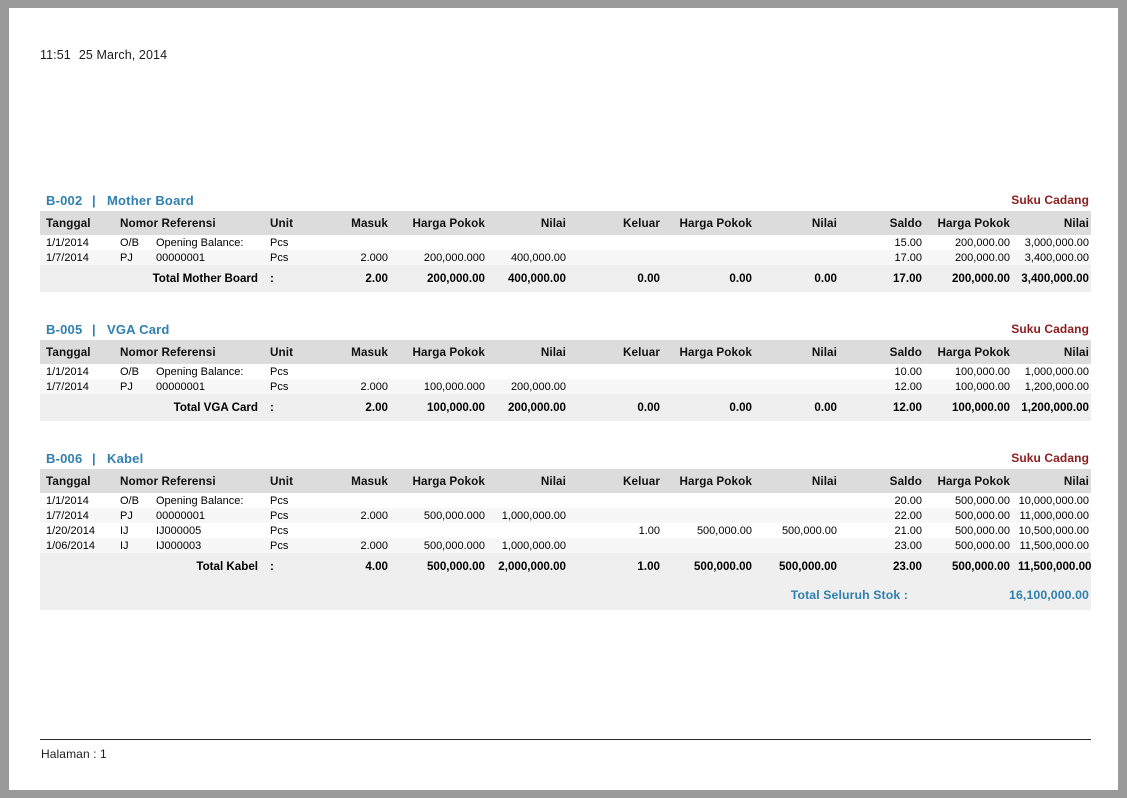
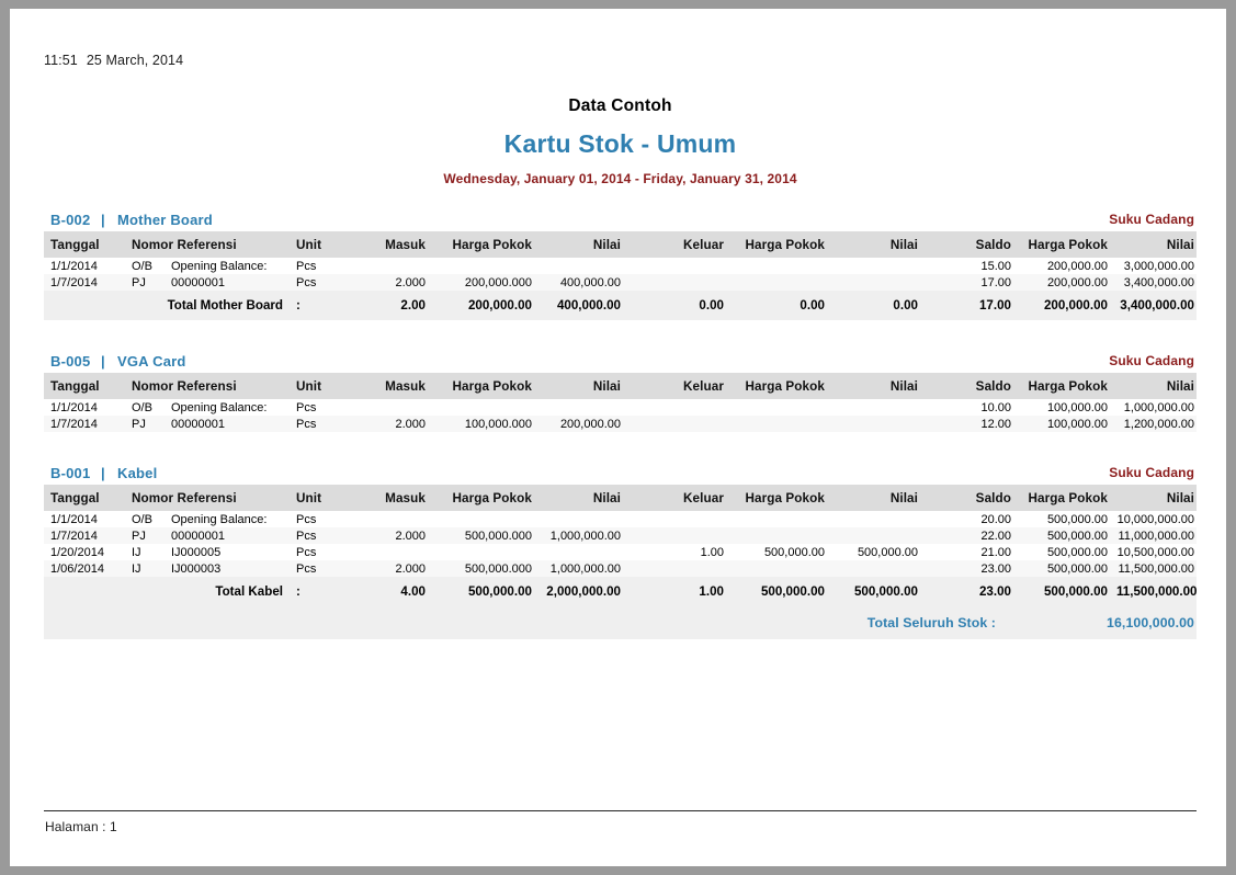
  11:51 25 March, 2014
+ Data Contoh
+ Kartu Stok - Umum
+ Wednesday, January 01, 2014 - Friday, January 31, 2014
  B-002
  |
  Mother Board
  Suku Cadang
  Tanggal	Nomor Referensi	Unit	Masuk	Harga Pokok	Nilai	Keluar	Harga Pokok	Nilai	Saldo	Harga Pokok	Nilai
  1/1/2014	O/B	Opening Balance:	Pcs							15.00	200,000.00	3,000,000.00
  1/7/2014	PJ	00000001	Pcs	2.000	200,000.000	400,000.00				17.00	200,000.00	3,400,000.00
  Total Mother Board	:	2.00	200,000.00	400,000.00	0.00	0.00	0.00	17.00	200,000.00	3,400,000.00
  B-005
  |
  VGA Card
  Suku Cadang
  Tanggal	Nomor Referensi	Unit	Masuk	Harga Pokok	Nilai	Keluar	Harga Pokok	Nilai	Saldo	Harga Pokok	Nilai
  1/1/2014	O/B	Opening Balance:	Pcs							10.00	100,000.00	1,000,000.00
  1/7/2014	PJ	00000001	Pcs	2.000	100,000.000	200,000.00				12.00	100,000.00	1,200,000.00
- Total VGA Card	:	2.00	100,000.00	200,000.00	0.00	0.00	0.00	12.00	100,000.00	1,200,000.00
- B-006
+ B-001
  |
  Kabel
  Suku Cadang
  Tanggal	Nomor Referensi	Unit	Masuk	Harga Pokok	Nilai	Keluar	Harga Pokok	Nilai	Saldo	Harga Pokok	Nilai
  1/1/2014	O/B	Opening Balance:	Pcs							20.00	500,000.00	10,000,000.00
  1/7/2014	PJ	00000001	Pcs	2.000	500,000.000	1,000,000.00				22.00	500,000.00	11,000,000.00
  1/20/2014	IJ	IJ000005	Pcs				1.00	500,000.00	500,000.00	21.00	500,000.00	10,500,000.00
  1/06/2014	IJ	IJ000003	Pcs	2.000	500,000.000	1,000,000.00				23.00	500,000.00	11,500,000.00
  Total Kabel	:	4.00	500,000.00	2,000,000.00	1.00	500,000.00	500,000.00	23.00	500,000.00	11,500,000.00
  Total Seluruh Stok :
  16,100,000.00
  Halaman : 1
